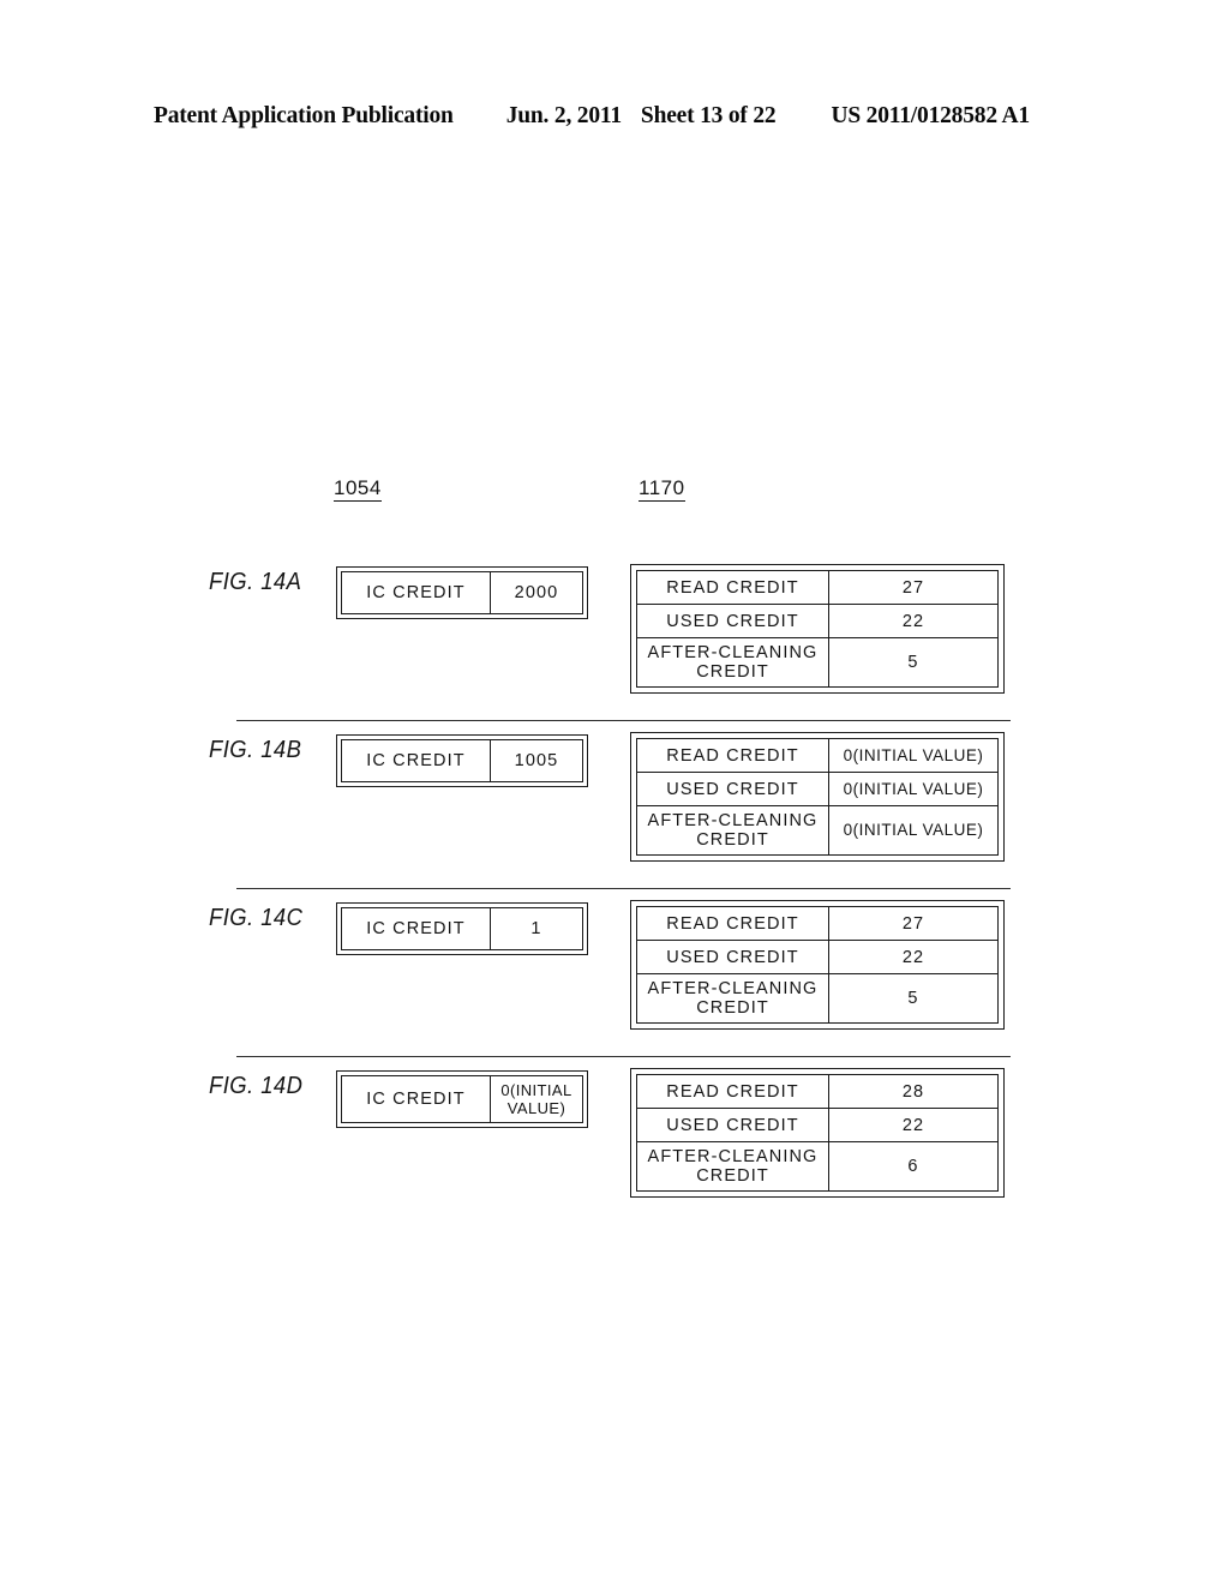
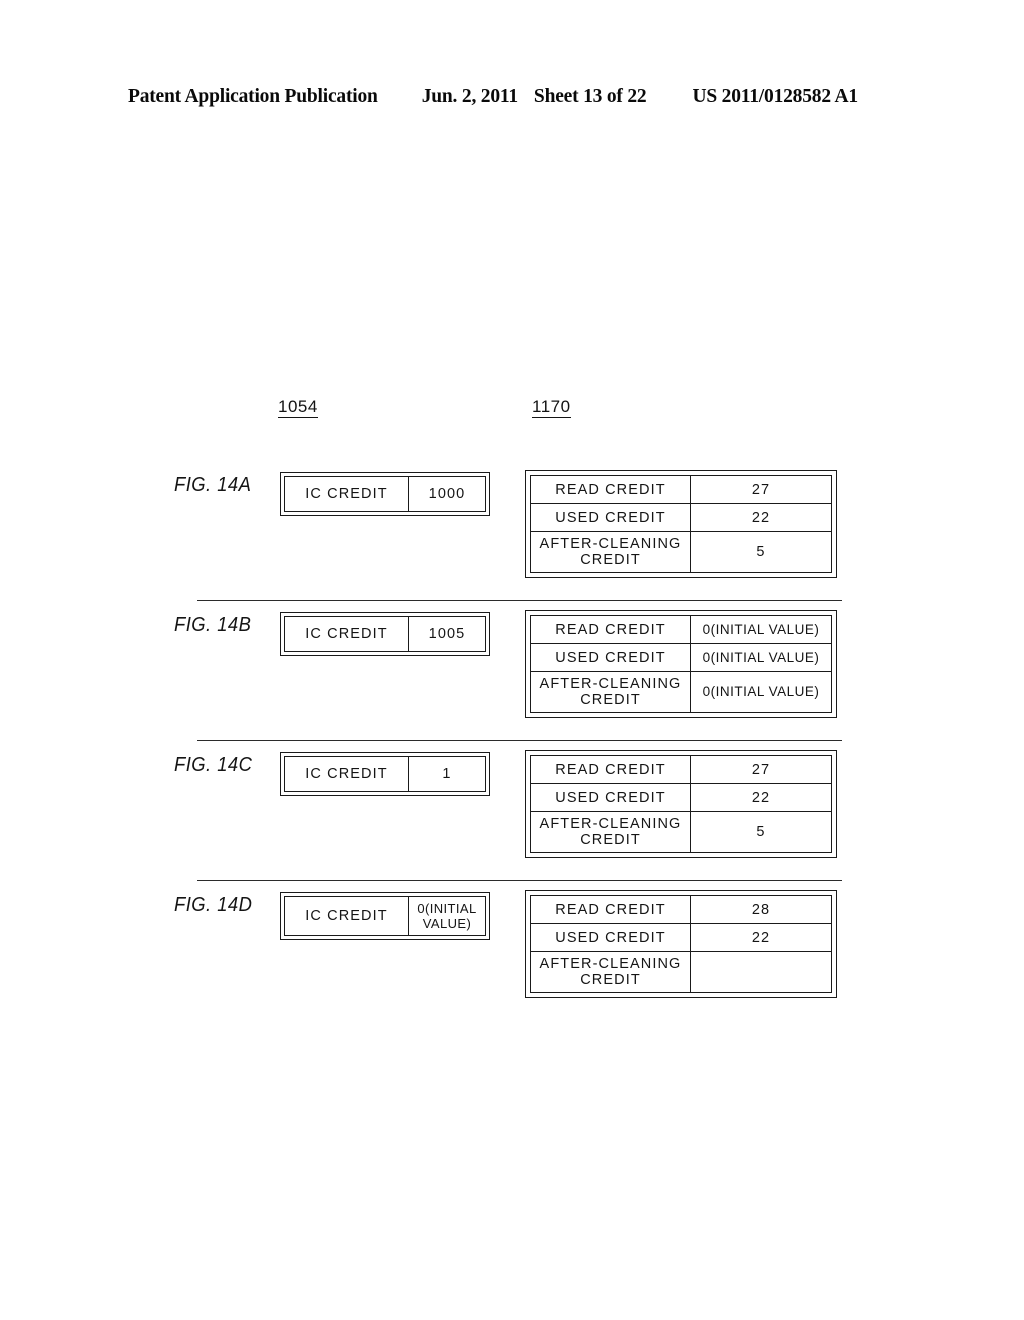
  Patent Application Publication
  Jun. 2, 2011
  Sheet 13 of 22
  US 2011/0128582 A1
  1054
  1170
  FIG. 14A
  IC CREDIT
- 2000
+ 1000
  READ CREDIT
  27
  USED CREDIT
  22
  AFTER-CLEANING CREDIT
  5
  FIG. 14B
  IC CREDIT
  1005
  READ CREDIT
  0(INITIAL VALUE)
  USED CREDIT
  0(INITIAL VALUE)
  AFTER-CLEANING CREDIT
  0(INITIAL VALUE)
  FIG. 14C
  IC CREDIT
  1
  READ CREDIT
  27
  USED CREDIT
  22
  AFTER-CLEANING CREDIT
  5
  FIG. 14D
  IC CREDIT
  0(INITIAL VALUE)
  READ CREDIT
  28
  USED CREDIT
  22
  AFTER-CLEANING CREDIT
- 6
